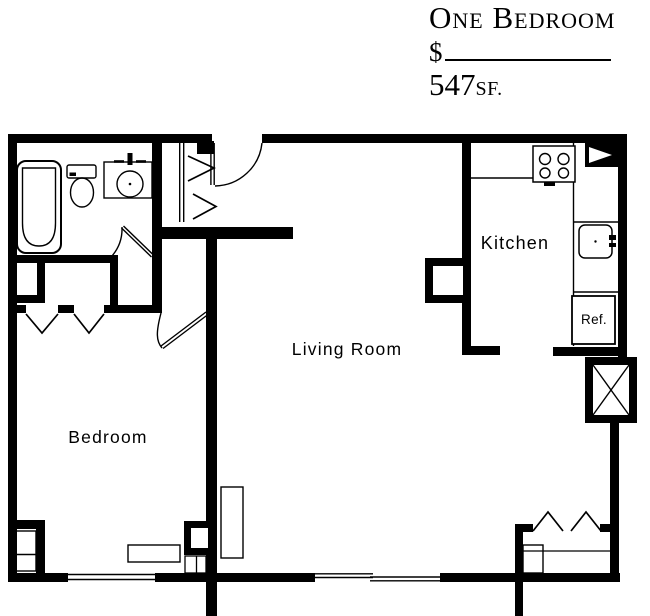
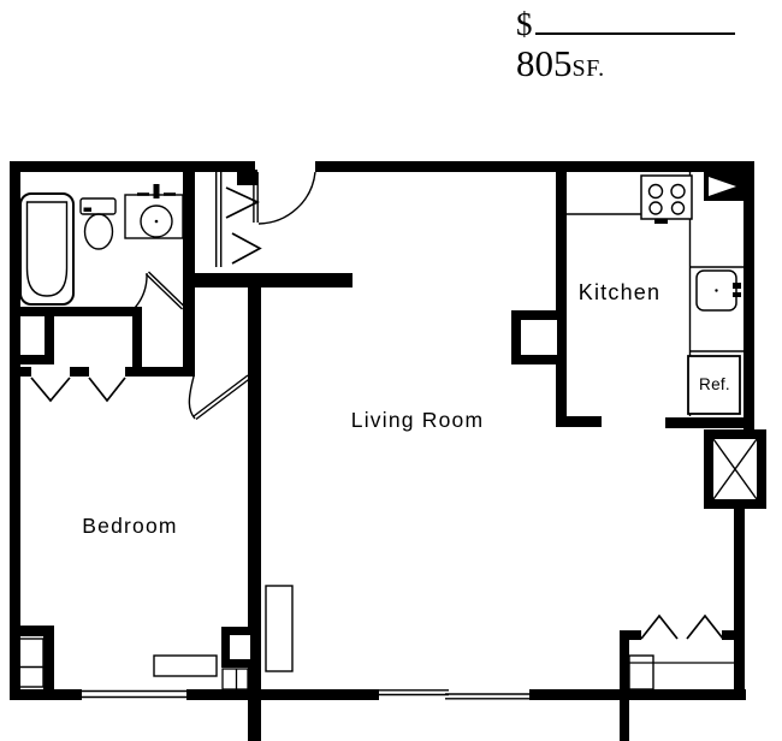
- One Bedroom
  $
- 547SF.
+ 805SF.
  Kitchen
  Living Room
  Bedroom
  Ref.
